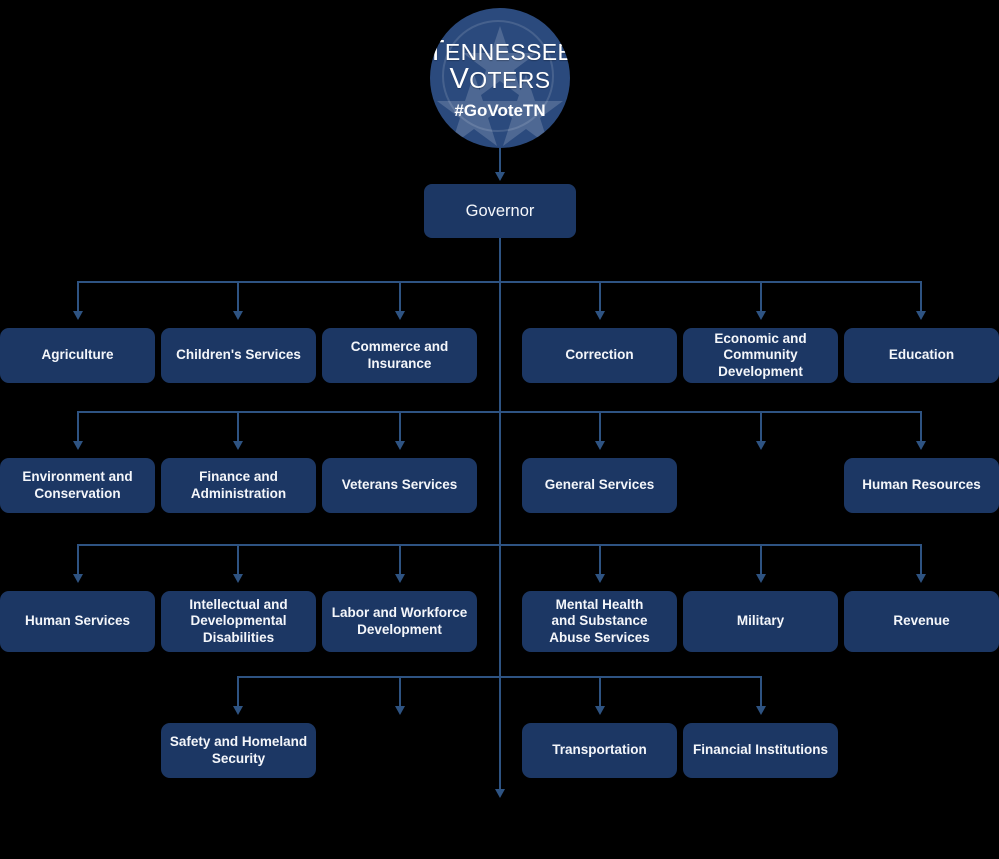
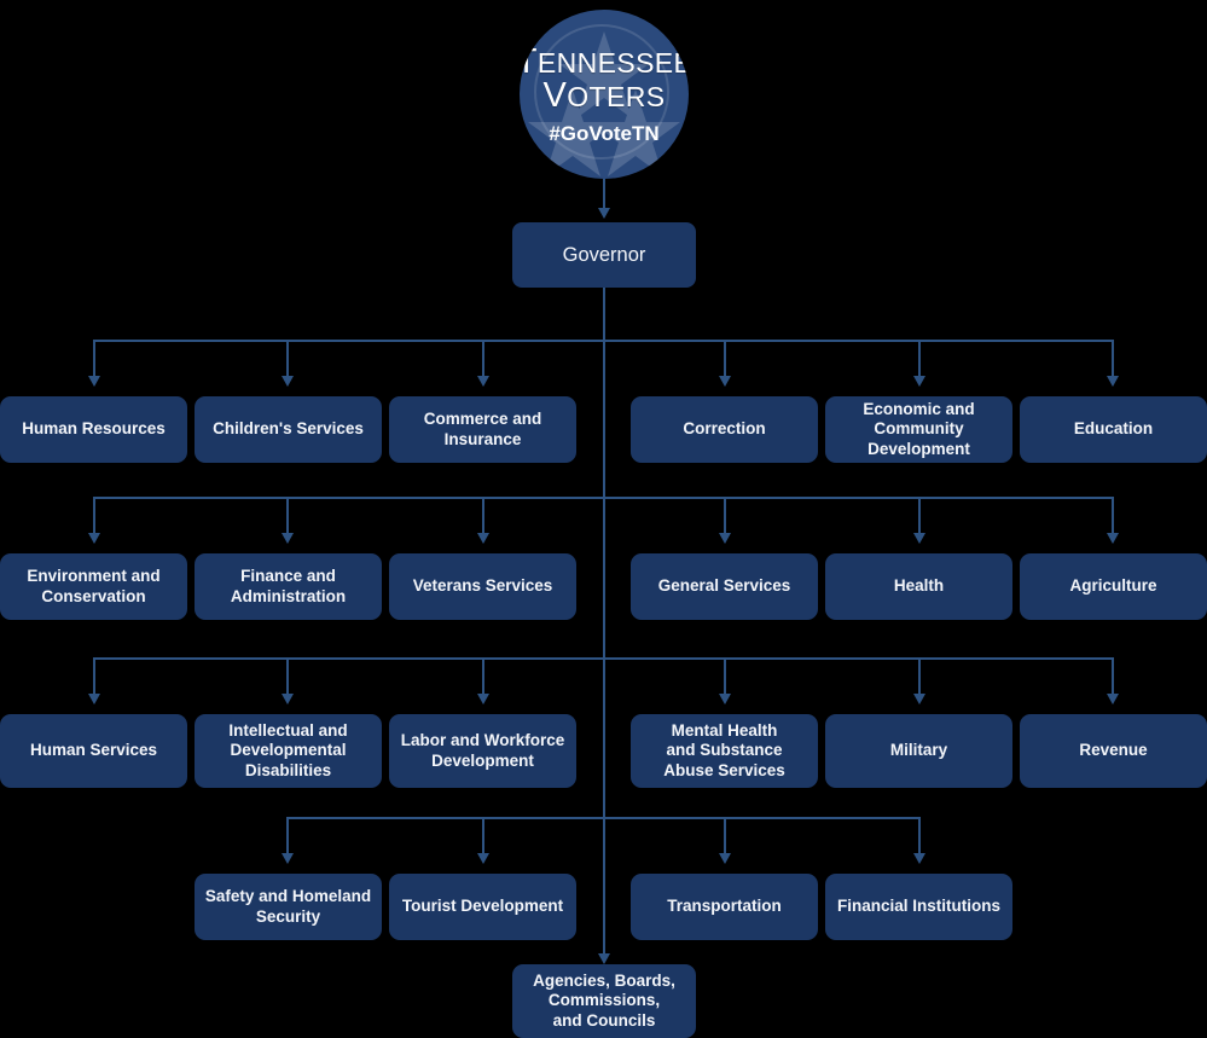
  TENNESSEE
  VOTERS
  #GoVoteTN
  Governor
- Agriculture
+ Human Resources
  Children's Services
  Commerce and
  Insurance
  Correction
  Economic and
  Community
  Development
  Education
  Environment and
  Conservation
  Finance and
  Administration
  Veterans Services
  General Services
+ Health
- Human Resources
+ Agriculture
  Human Services
  Intellectual and
  Developmental
  Disabilities
  Labor and Workforce
  Development
  Mental Health
  and Substance
  Abuse Services
  Military
  Revenue
  Safety and Homeland
  Security
+ Tourist Development
  Transportation
  Financial Institutions
+ Agencies, Boards,
+ Commissions,
+ and Councils
